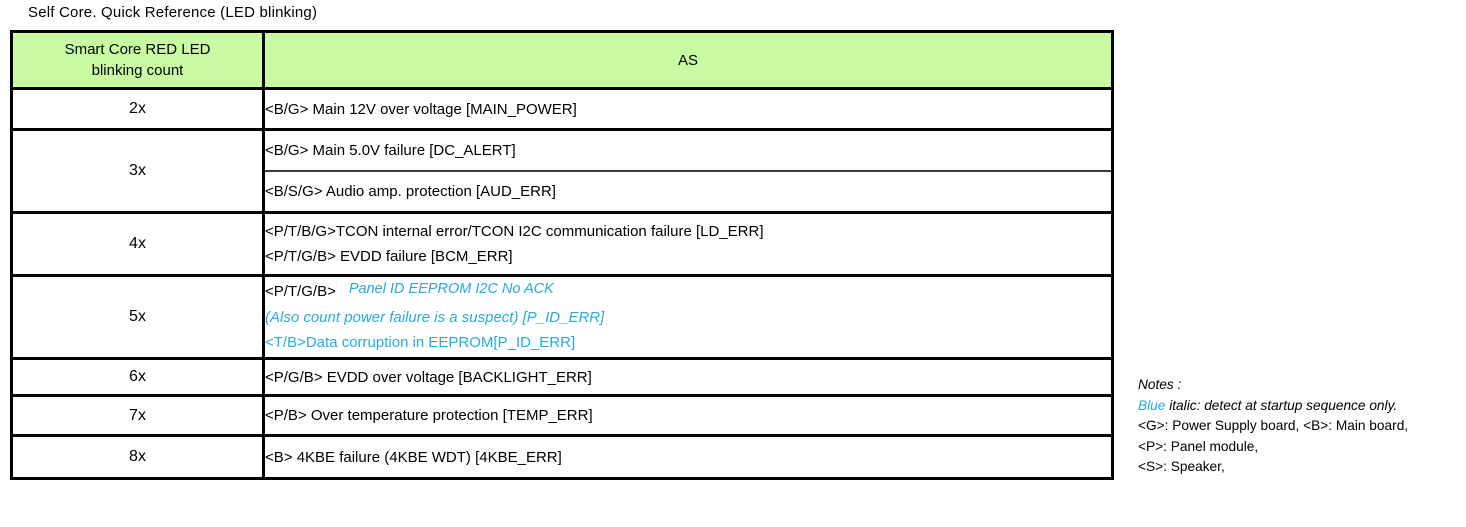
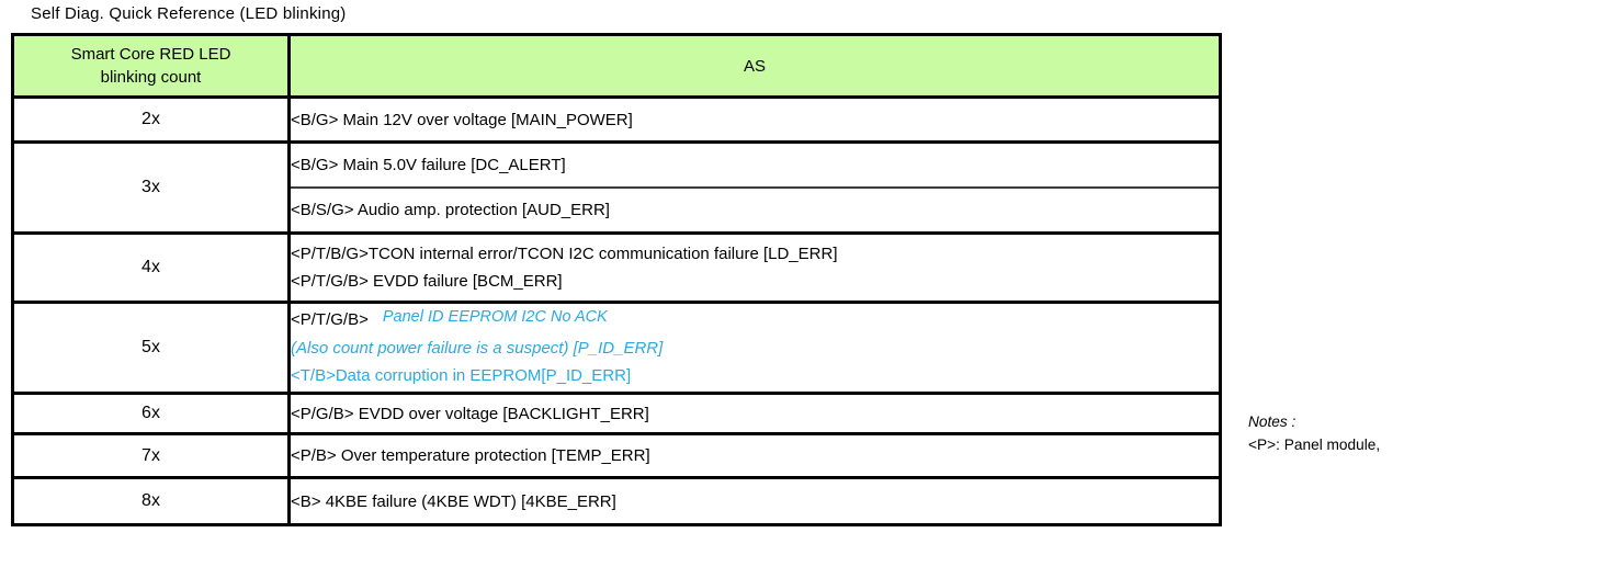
- Self Core. Quick Reference (LED blinking)
+ Self Diag. Quick Reference (LED blinking)
  Smart Core RED LED blinking count	AS
  2x	<B/G> Main 12V over voltage [MAIN_POWER]
  3x	<B/G> Main 5.0V failure [DC_ALERT]
  <B/S/G> Audio amp. protection [AUD_ERR]
  4x	<P/T/B/G>TCON internal error/TCON I2C communication failure [LD_ERR] <P/T/G/B> EVDD failure [BCM_ERR]
  5x	<P/T/G/B> Panel ID EEPROM I2C No ACK (Also count power failure is a suspect) [P_ID_ERR] <T/B>Data corruption in EEPROM[P_ID_ERR]
  6x	<P/G/B> EVDD over voltage [BACKLIGHT_ERR]
  7x	<P/B> Over temperature protection [TEMP_ERR]
  8x	<B> 4KBE failure (4KBE WDT) [4KBE_ERR]
  Notes :
- Blue italic: detect at startup sequence only.
- <G>: Power Supply board, <B>: Main board,
  <P>: Panel module,
- <S>: Speaker,
